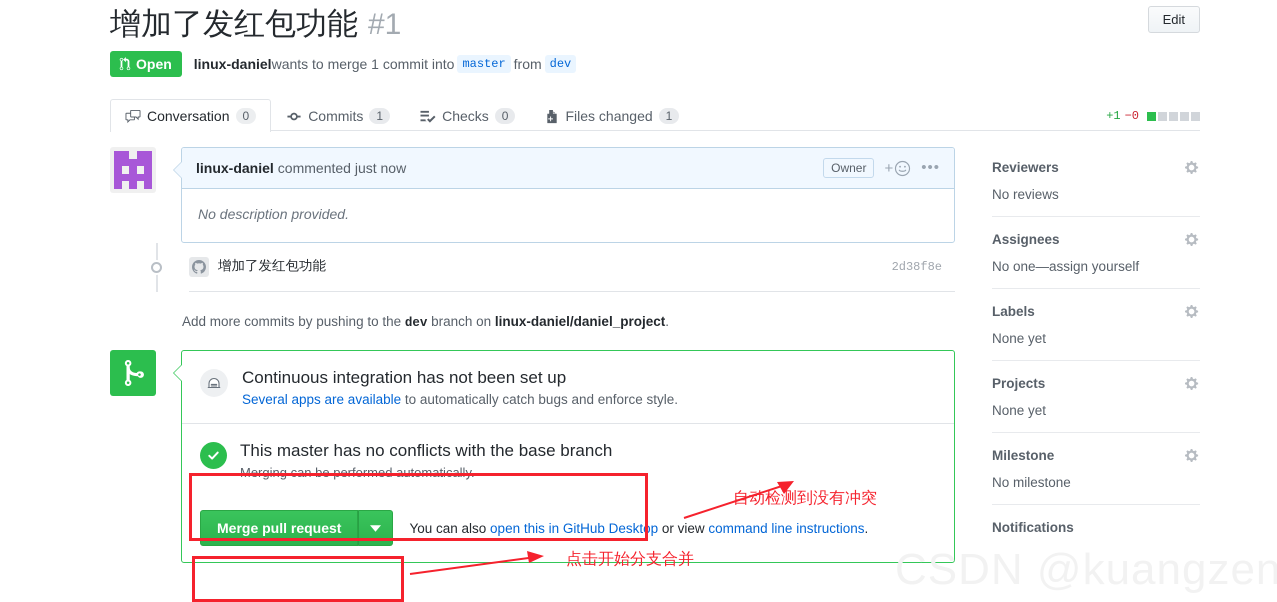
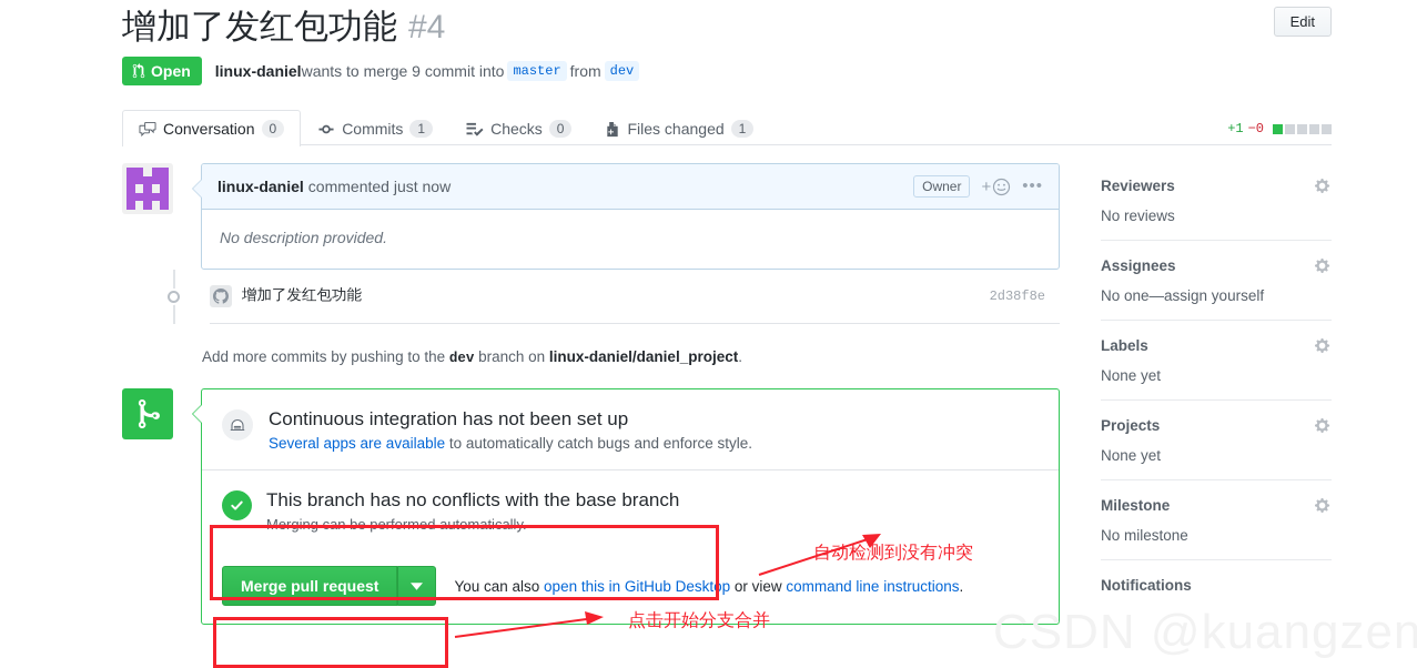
  增加了发红包功能
- #1
+ #4
  Edit
  Open
  linux-daniel
- wants to merge 1 commit into
+ wants to merge 9 commit into
  master
  from
  dev
  Conversation
  0
  Commits
  1
  Checks
  0
  Files changed
  1
  +1
  −0
  linux-daniel
  commented just now
  Owner
  +
  •••
  No description provided.
  增加了发红包功能
  2d38f8e
  Add more commits by pushing to the dev branch on linux-daniel/daniel_project.
  Continuous integration has not been set up
  Several apps are available to automatically catch bugs and enforce style.
- This master has no conflicts with the base branch
+ This branch has no conflicts with the base branch
  Merging can be performed automatically.
  Merge pull request
  You can also open this in GitHub Desktop or view command line instructions.
  Reviewers
  No reviews
  Assignees
  No one—assign yourself
  Labels
  None yet
  Projects
  None yet
  Milestone
  No milestone
  Notifications
  自动检测到没有冲突
  点击开始分支合并
  CSDN @kuangzen
